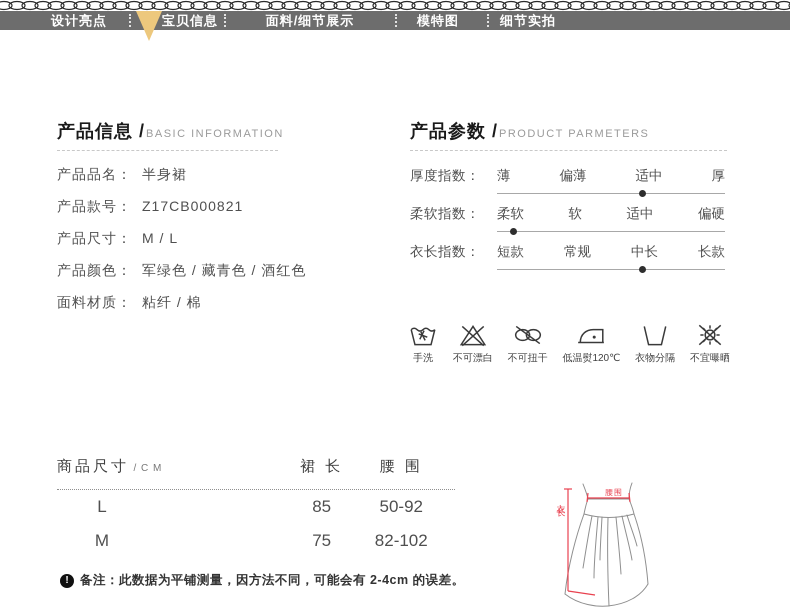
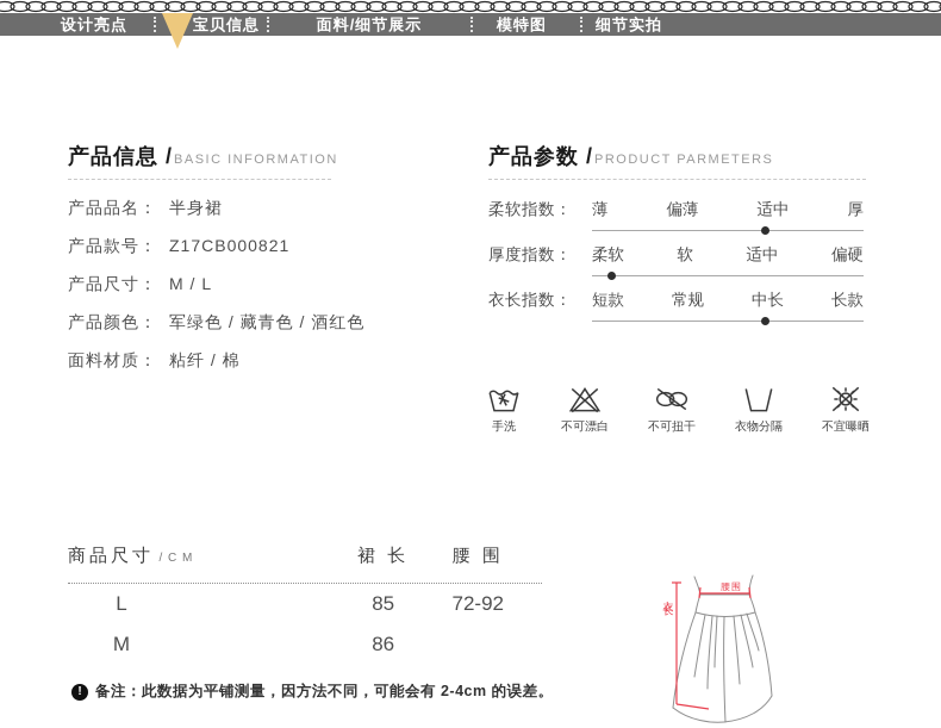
  设计亮点
  宝贝信息
  面料/细节展示
  模特图
  细节实拍
  产品信息 / BASIC INFORMATION
  产品品名： 半身裙
  产品款号： Z17CB000821
  产品尺寸： M / L
  产品颜色： 军绿色 / 藏青色 / 酒红色
  面料材质： 粘纤 / 棉
  产品参数 / PRODUCT PARMETERS
- 厚度指数：
+ 柔软指数：
  薄
  偏薄
  适中
  厚
- 柔软指数：
+ 厚度指数：
  柔软
  软
  适中
  偏硬
  衣长指数：
  短款
  常规
  中长
  长款
  手洗
  不可漂白
  不可扭干
- 低温熨120℃
  衣物分隔
  不宜曝晒
  商品尺寸 / C M
  裙 长
  腰 围
  L
  85
- 50-92
+ 72-92
  M
- 75
+ 86
- 82-102
  !
  备注：此数据为平铺测量，因方法不同，可能会有 2-4cm 的误差。
  腰围
